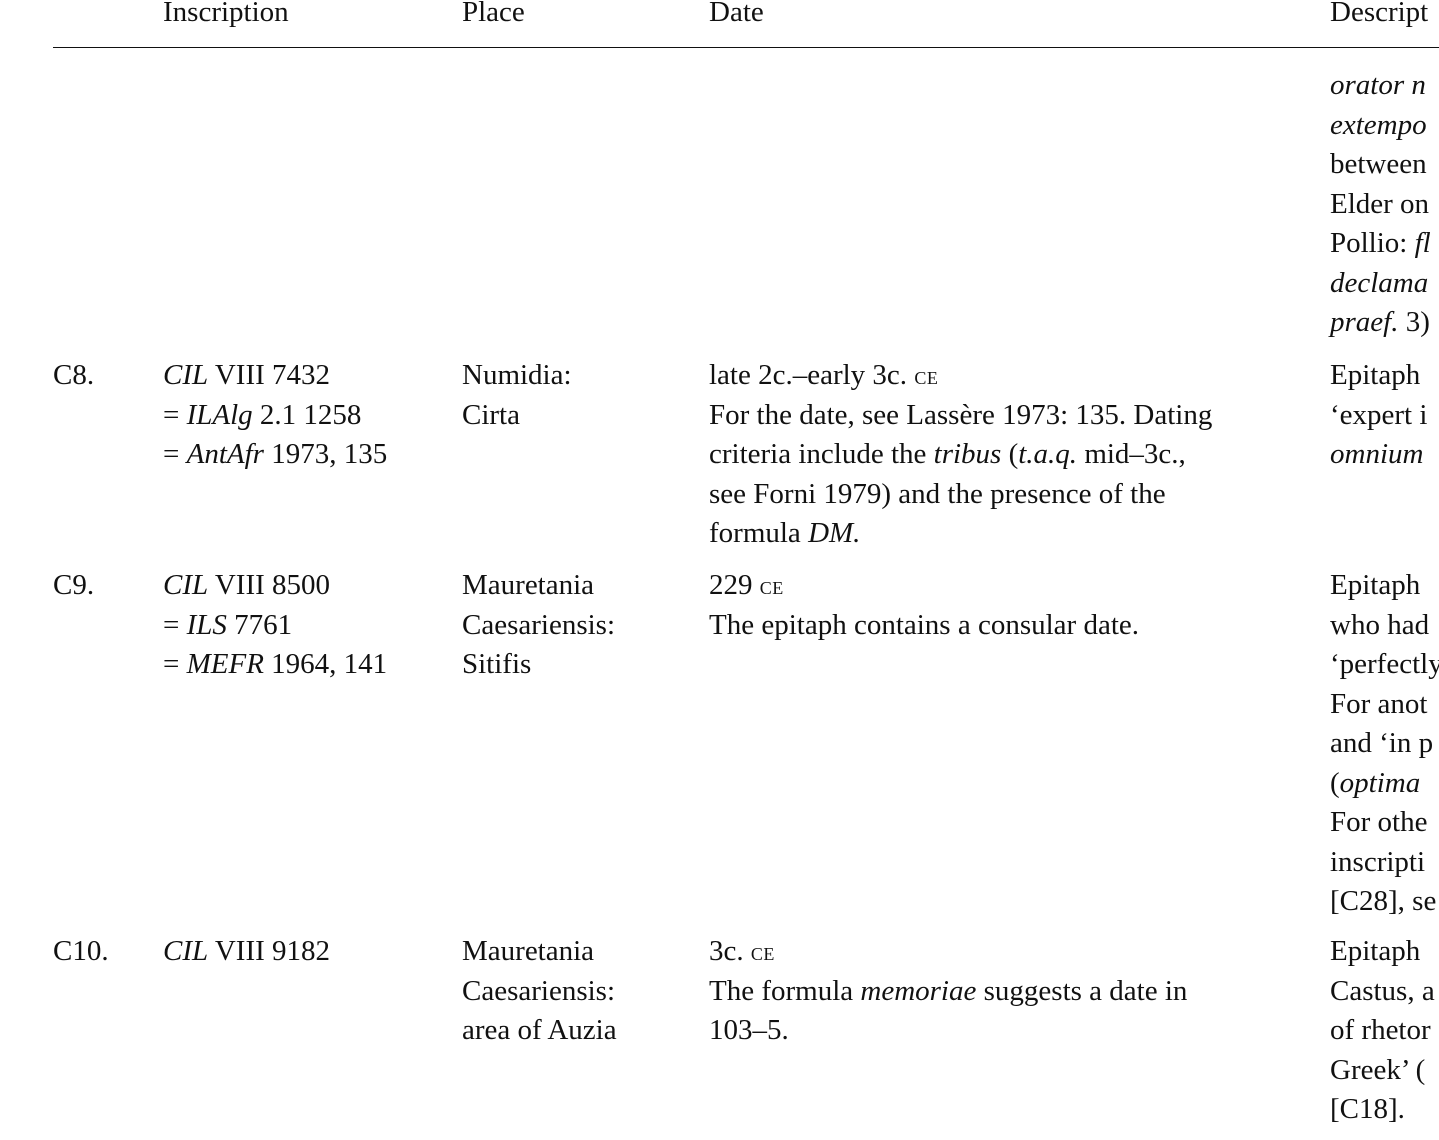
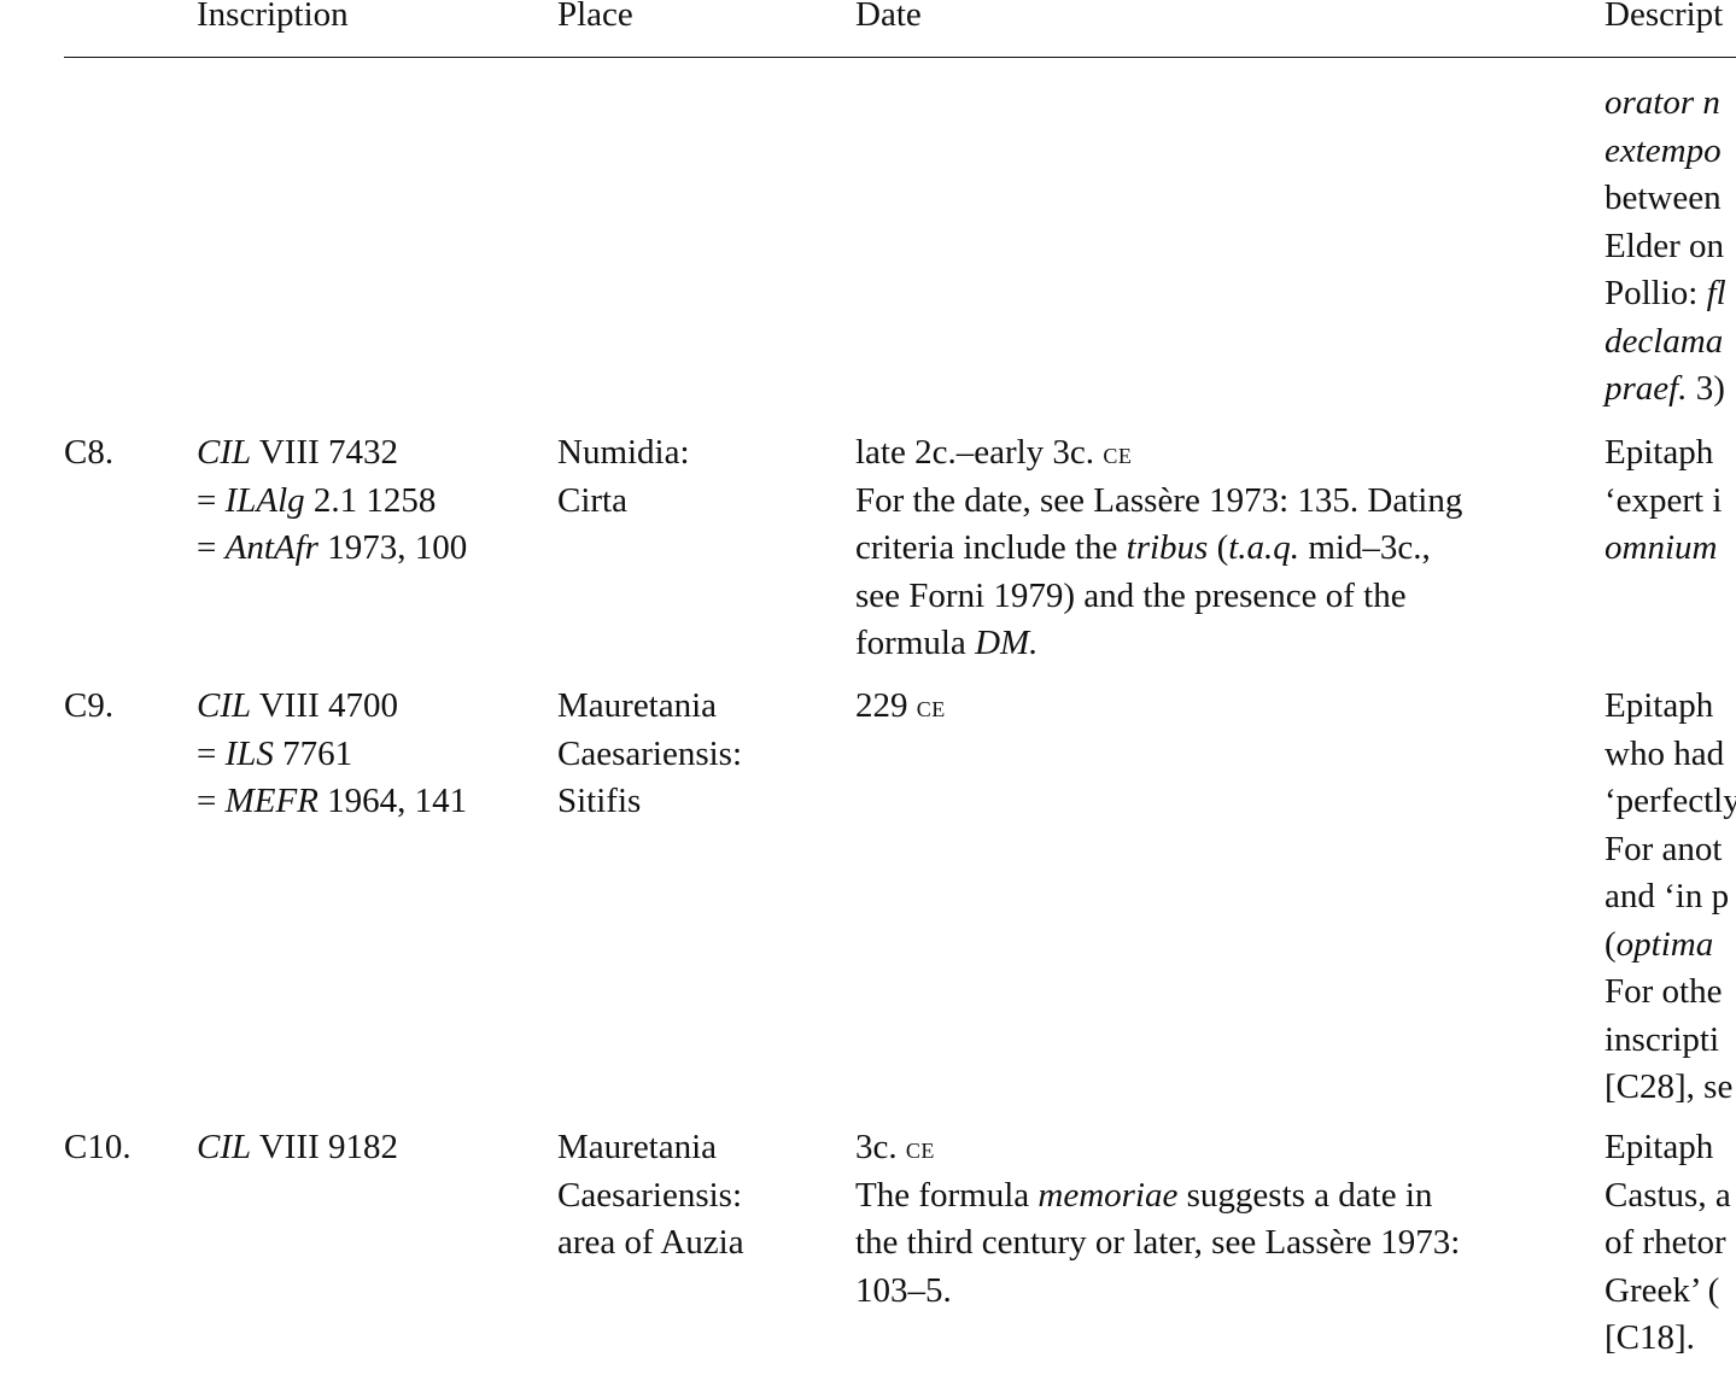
  Inscription
  Place
  Date
  Descript
  orator n
  extempo
  between
  Elder on
  Pollio: fl
  declama
  praef. 3)
  C8.
  CIL VIII 7432
  = ILAlg 2.1 1258
- = AntAfr 1973, 135
+ = AntAfr 1973, 100
  Numidia:
  Cirta
  late 2c.–early 3c. ce
  For the date, see Lassère 1973: 135. Dating
  criteria include the tribus (t.a.q. mid–3c.,
  see Forni 1979) and the presence of the
  formula DM.
  Epitaph
  ‘expert i
  omnium
  C9.
- CIL VIII 8500
+ CIL VIII 4700
  = ILS 7761
  = MEFR 1964, 141
  Mauretania
  Caesariensis:
  Sitifis
  229 ce
- The epitaph contains a consular date.
  Epitaph
  who had
  ‘perfectly
  For anot
  and ‘in p
  (optima
  For othe
  inscripti
  [C28], se
  C10.
  CIL VIII 9182
  Mauretania
  Caesariensis:
  area of Auzia
  3c. ce
  The formula memoriae suggests a date in
+ the third century or later, see Lassère 1973:
  103–5.
  Epitaph
  Castus, a
  of rhetor
  Greek’ (
  [C18].
